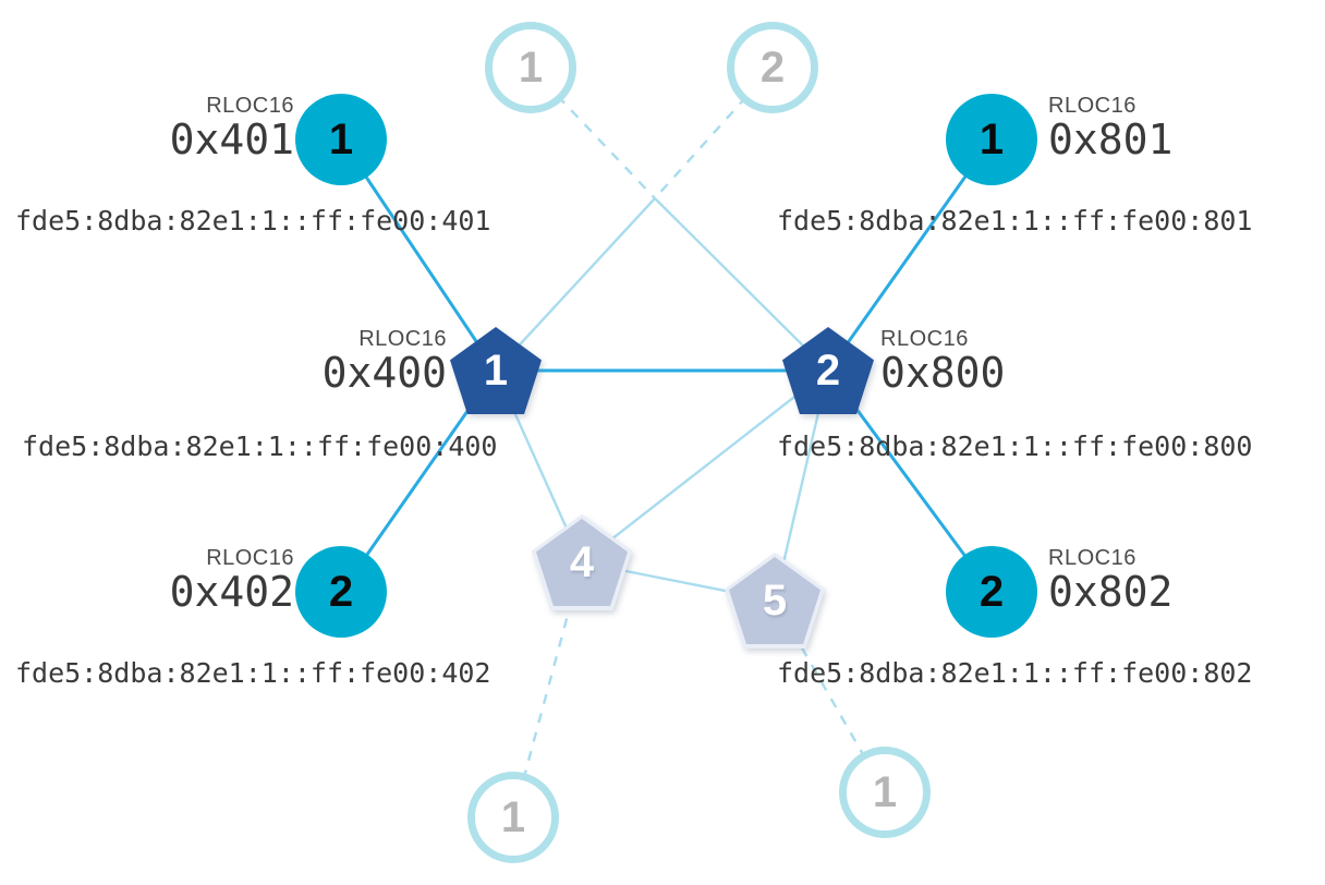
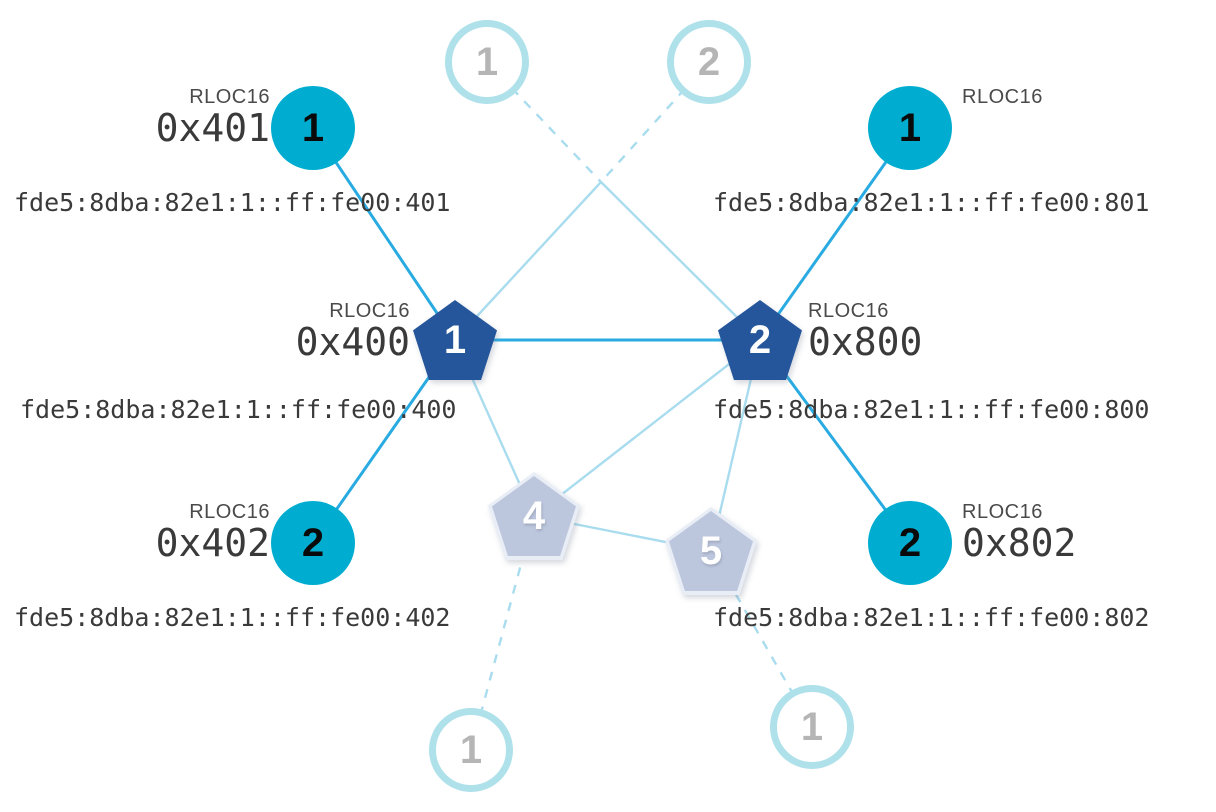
  1
  2
  1
  1
  4
  5
  1
  2
  1
  2
  1
  2
  RLOC16
  0x401
  fde5:8dba:82e1:1::ff:fe00:401
  RLOC16
  0x402
  fde5:8dba:82e1:1::ff:fe00:402
  RLOC16
- 0x801
  fde5:8dba:82e1:1::ff:fe00:801
  RLOC16
  0x802
  fde5:8dba:82e1:1::ff:fe00:802
  RLOC16
  0x400
  fde5:8dba:82e1:1::ff:fe00:400
  RLOC16
  0x800
  fde5:8dba:82e1:1::ff:fe00:800
